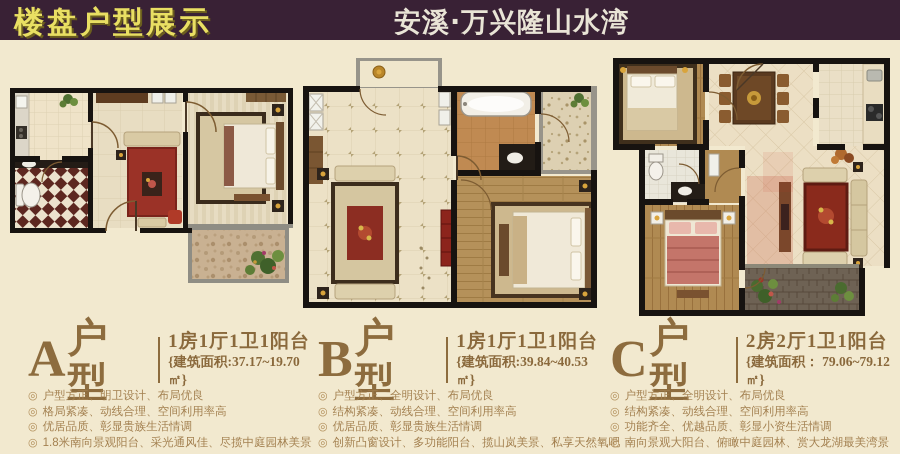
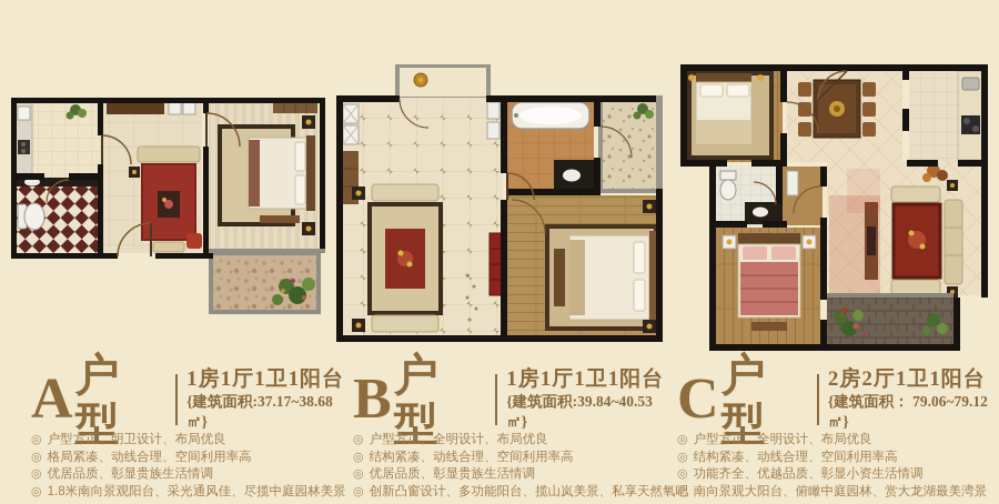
- 楼盘户型展示
- 安溪·万兴隆山水湾
  A
  户型
  1房1厅1卫1阳台
- {建筑面积:37.17~19.70㎡}
+ {建筑面积:37.17~38.68㎡}
  ◎
  户型方正、明卫设计、布局优良
  ◎
  格局紧凑、动线合理、空间利用率高
  ◎
  优居品质、彰显贵族生活情调
  ◎
  1.8米南向景观阳台、采光通风佳、尽揽中庭园林美景
  B
  户型
  1房1厅1卫1阳台
  {建筑面积:39.84~40.53㎡}
  ◎
  户型方正、全明设计、布局优良
  ◎
  结构紧凑、动线合理、空间利用率高
  ◎
  优居品质、彰显贵族生活情调
  ◎
  创新凸窗设计、多功能阳台、揽山岚美景、私享天然氧吧
  C
  户型
  2房2厅1卫1阳台
  {建筑面积： 79.06~79.12㎡}
  ◎
  户型方正、全明设计、布局优良
  ◎
  结构紧凑、动线合理、空间利用率高
  ◎
  功能齐全、优越品质、彰显小资生活情调
  ◎
  南向景观大阳台、俯瞰中庭园林、赏大龙湖最美湾景
